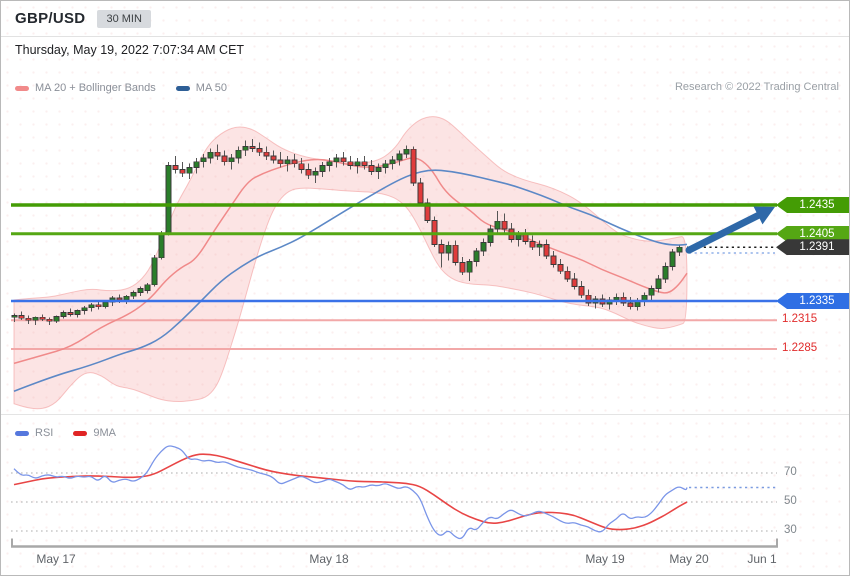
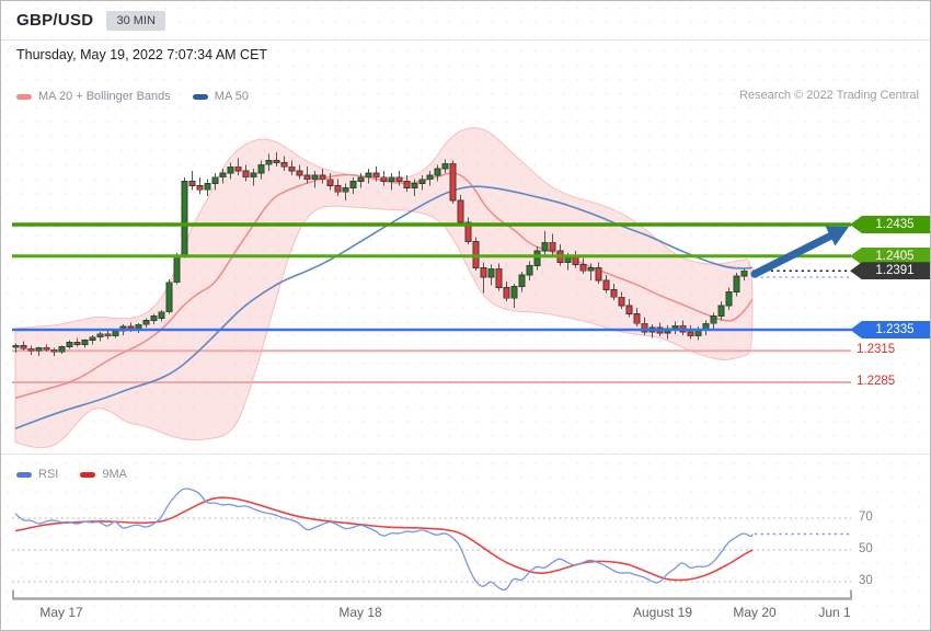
  GBP/USD
  30 MIN
  Thursday, May 19, 2022 7:07:34 AM CET
  Research © 2022 Trading Central
  MA 20 + Bollinger Bands
  MA 50
  RSI
  9MA
  1.2435
  1.2405
  1.2391
  1.2335
  1.2315
  1.2285
  70
  50
  30
  May 17
  May 18
- May 19
+ August 19
  May 20
  Jun 1
